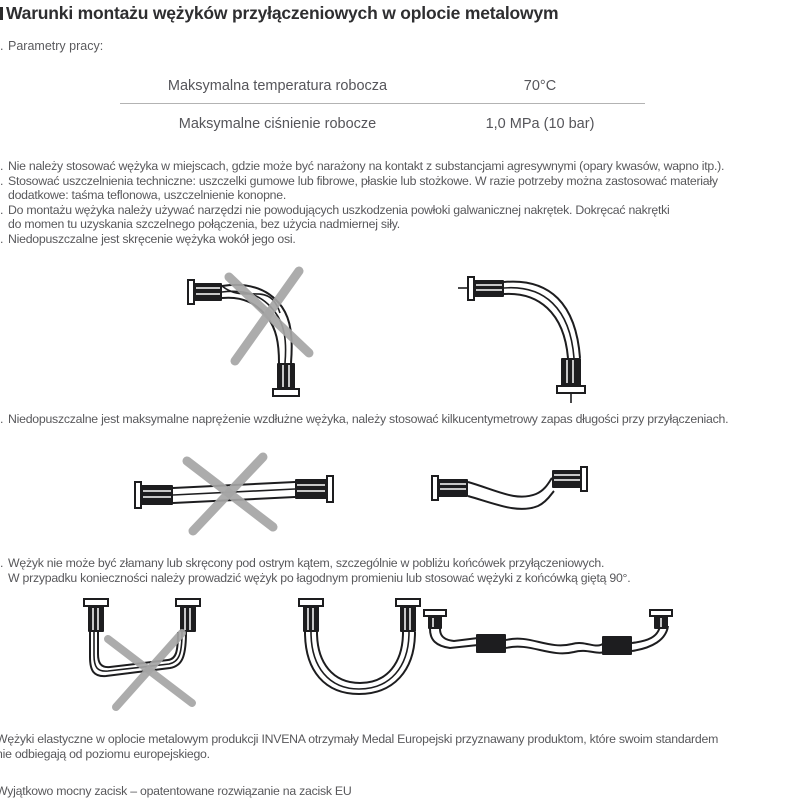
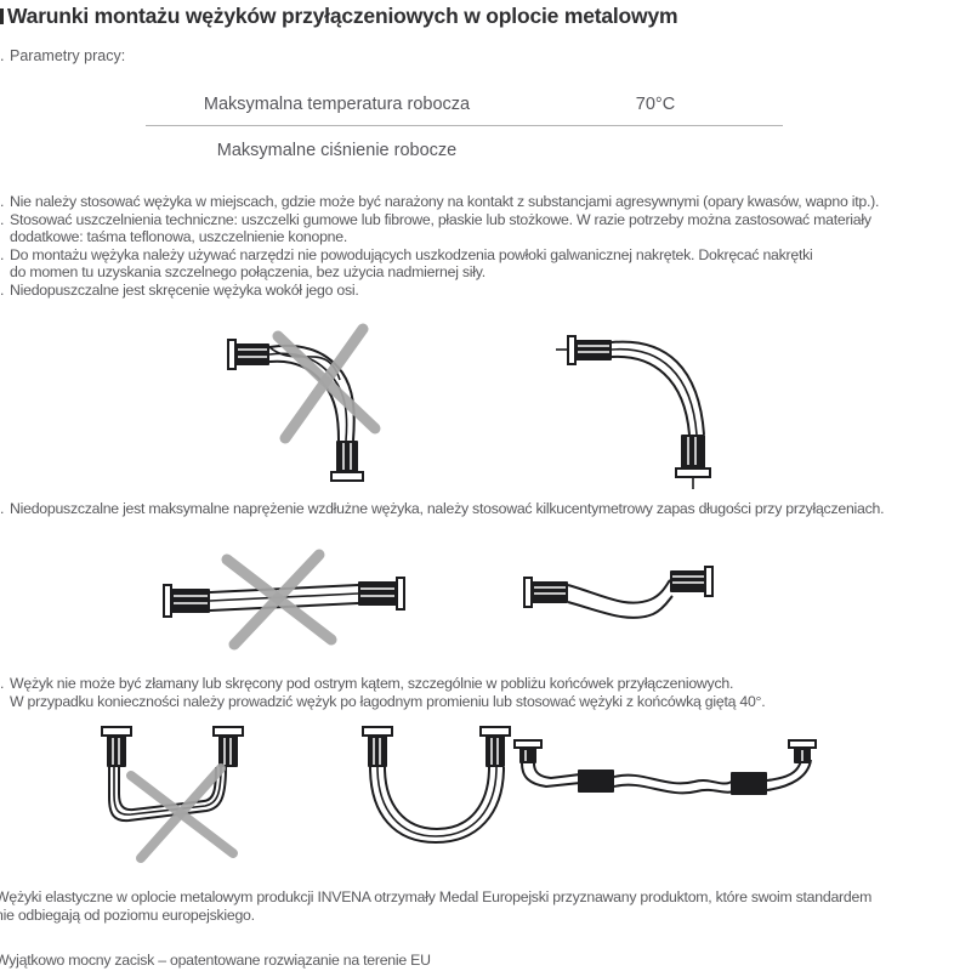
  Warunki montażu wężyków przyłączeniowych w oplocie metalowym
  .
  Parametry pracy:
  Maksymalna temperatura robocza
  70°C
  Maksymalne ciśnienie robocze
- 1,0 MPa (10 bar)
  .
  Nie należy stosować wężyka w miejscach, gdzie może być narażony na kontakt z substancjami agresywnymi (opary kwasów, wapno itp.).
  .
  Stosować uszczelnienia techniczne: uszczelki gumowe lub fibrowe, płaskie lub stożkowe. W razie potrzeby można zastosować materiały
  dodatkowe: taśma teflonowa, uszczelnienie konopne.
  .
  Do montażu wężyka należy używać narzędzi nie powodujących uszkodzenia powłoki galwanicznej nakrętek. Dokręcać nakrętki
  do momen tu uzyskania szczelnego połączenia, bez użycia nadmiernej siły.
  .
  Niedopuszczalne jest skręcenie wężyka wokół jego osi.
  .
  Niedopuszczalne jest maksymalne naprężenie wzdłużne wężyka, należy stosować kilkucentymetrowy zapas długości przy przyłączeniach.
  .
  Wężyk nie może być złamany lub skręcony pod ostrym kątem, szczególnie w pobliżu końcówek przyłączeniowych.
- W przypadku konieczności należy prowadzić wężyk po łagodnym promieniu lub stosować wężyki z końcówką giętą 90°.
+ W przypadku konieczności należy prowadzić wężyk po łagodnym promieniu lub stosować wężyki z końcówką giętą 40°.
  Wężyki elastyczne w oplocie metalowym produkcji INVENA otrzymały Medal Europejski przyznawany produktom, które swoim standardem
  ie odbiegają od poziomu europejskiego.
- Wyjątkowo mocny zacisk – opatentowane rozwiązanie na zacisk EU
+ Wyjątkowo mocny zacisk – opatentowane rozwiązanie na terenie EU
